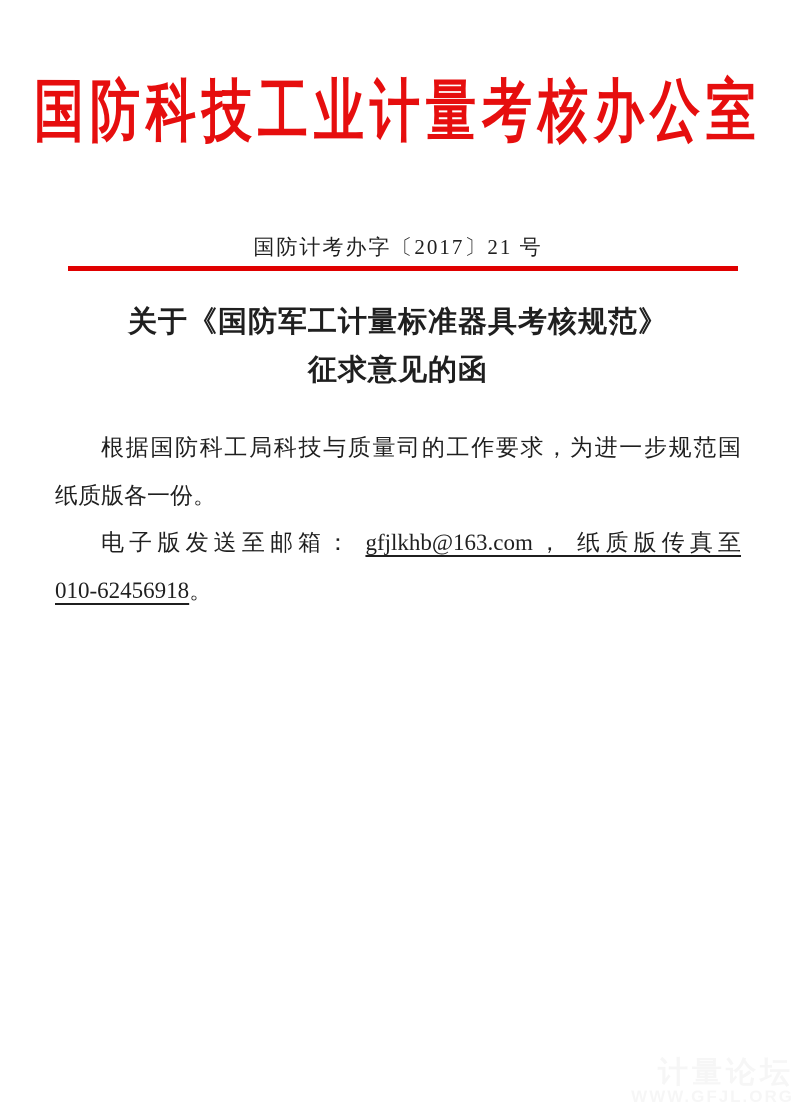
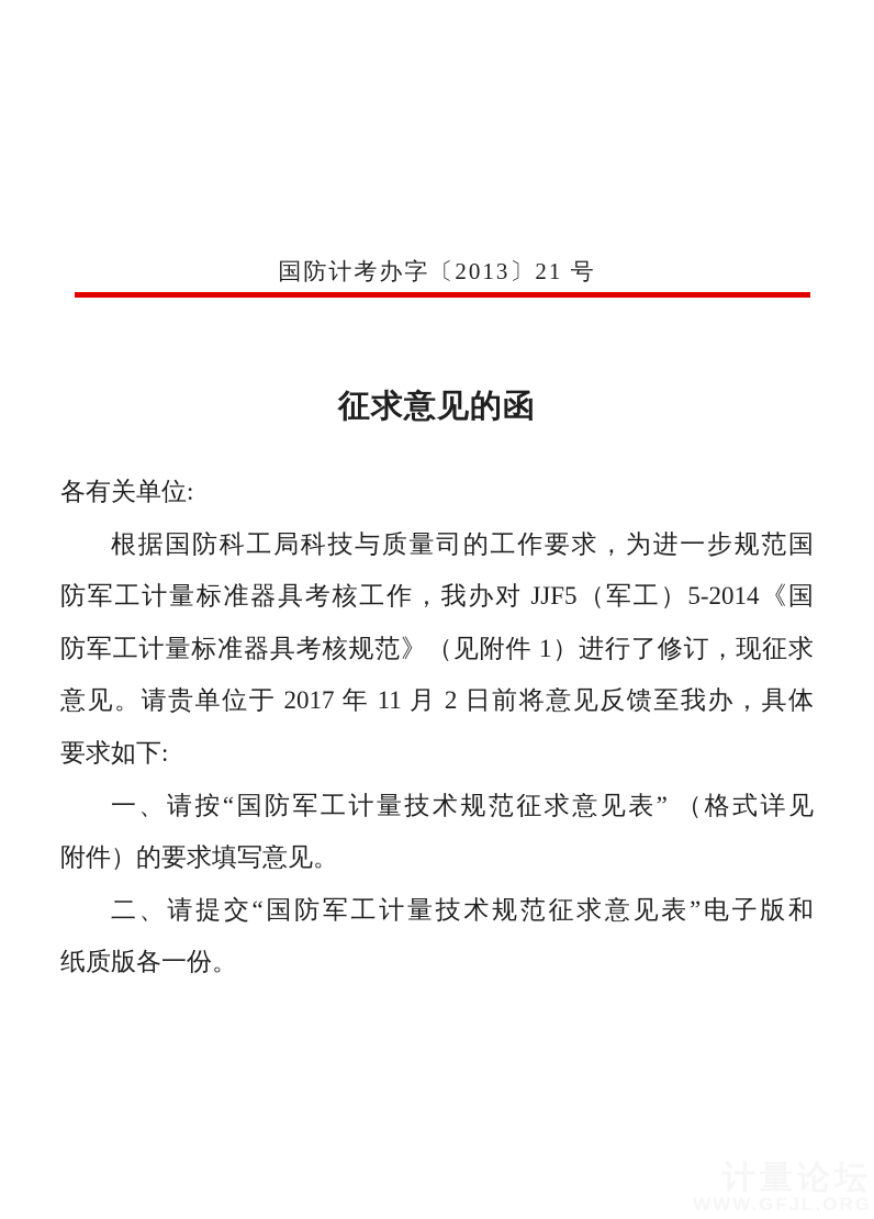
- 国防科技工业计量考核办公室
- 国防计考办字〔2017〕21 号
+ 国防计考办字〔2013〕21 号
- 关于《国防军工计量标准器具考核规范》
  征求意见的函
+ 各有关单位:
  根据国防科工局科技与质量司的工作要求，为进一步规范国
+ 防军工计量标准器具考核工作，我办对 JJF5（军工）5-2014《国
+ 防军工计量标准器具考核规范》（见附件 1）进行了修订，现征求
+ 意见。请贵单位于 2017 年 11 月 2 日前将意见反馈至我办，具体
+ 要求如下:
+ 一、请按“国防军工计量技术规范征求意见表” （格式详见
+ 附件）的要求填写意见。
+ 二、请提交“国防军工计量技术规范征求意见表”电子版和
  纸质版各一份。
- 电子版发送至邮箱： gfjlkhb@163.com， 纸质版传真至
- 010-62456918。
